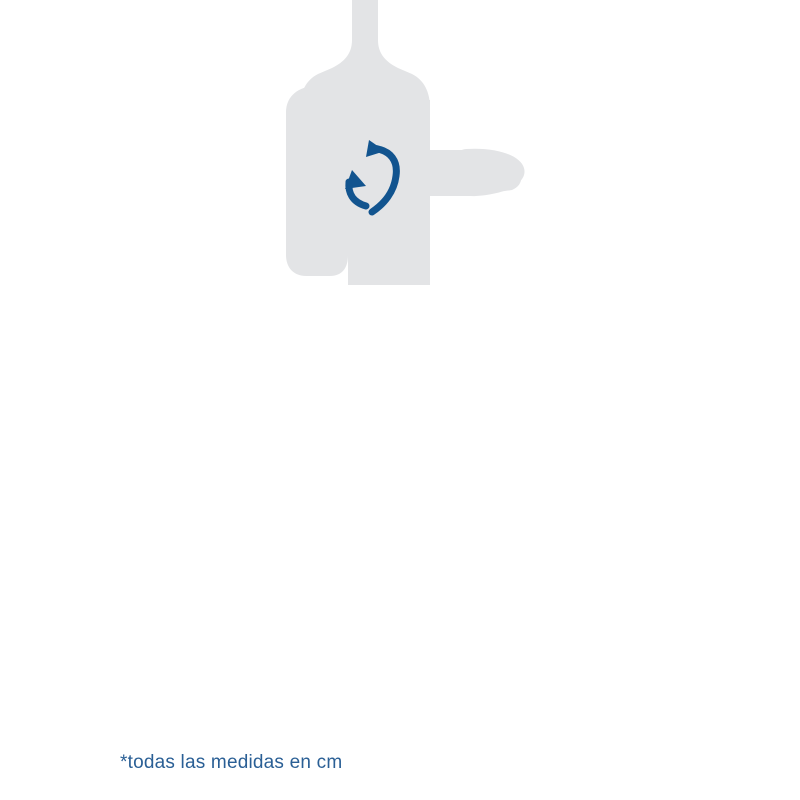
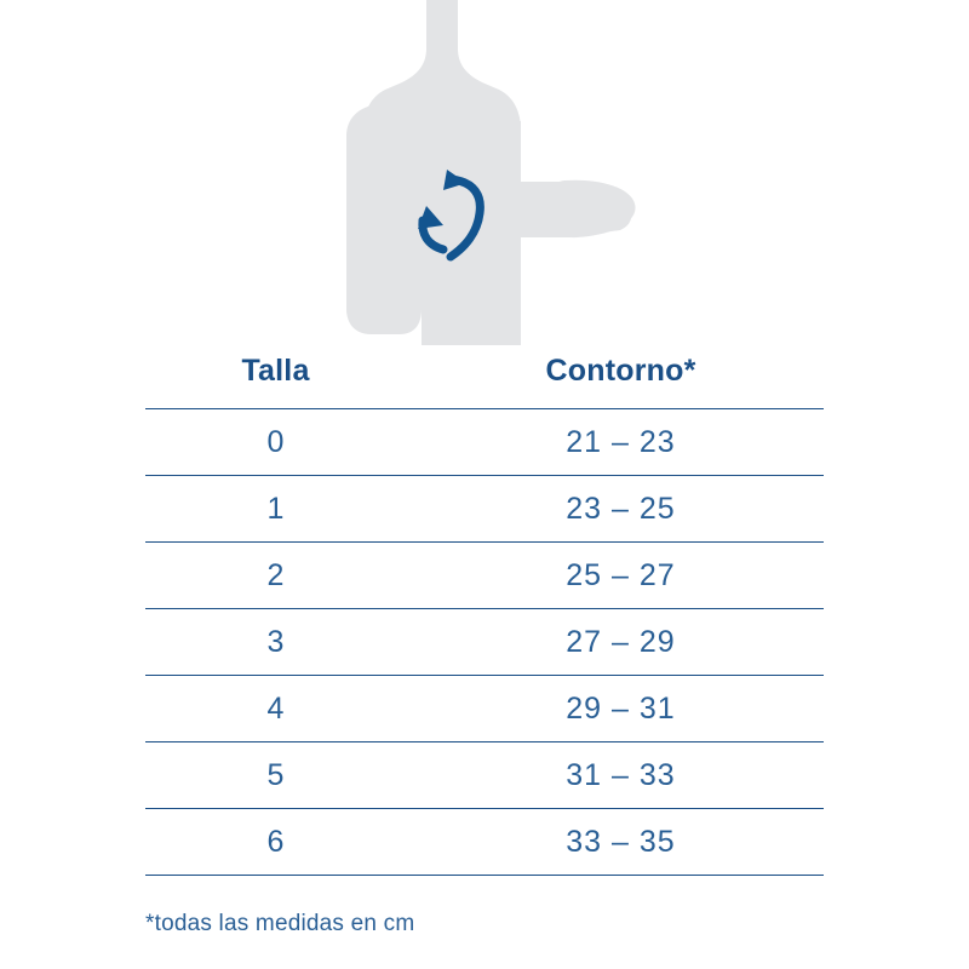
+ Talla
+ Contorno*
+ 0
+ 21 – 23
+ 1
+ 23 – 25
+ 2
+ 25 – 27
+ 3
+ 27 – 29
+ 4
+ 29 – 31
+ 5
+ 31 – 33
+ 6
+ 33 – 35
  *todas las medidas en cm
